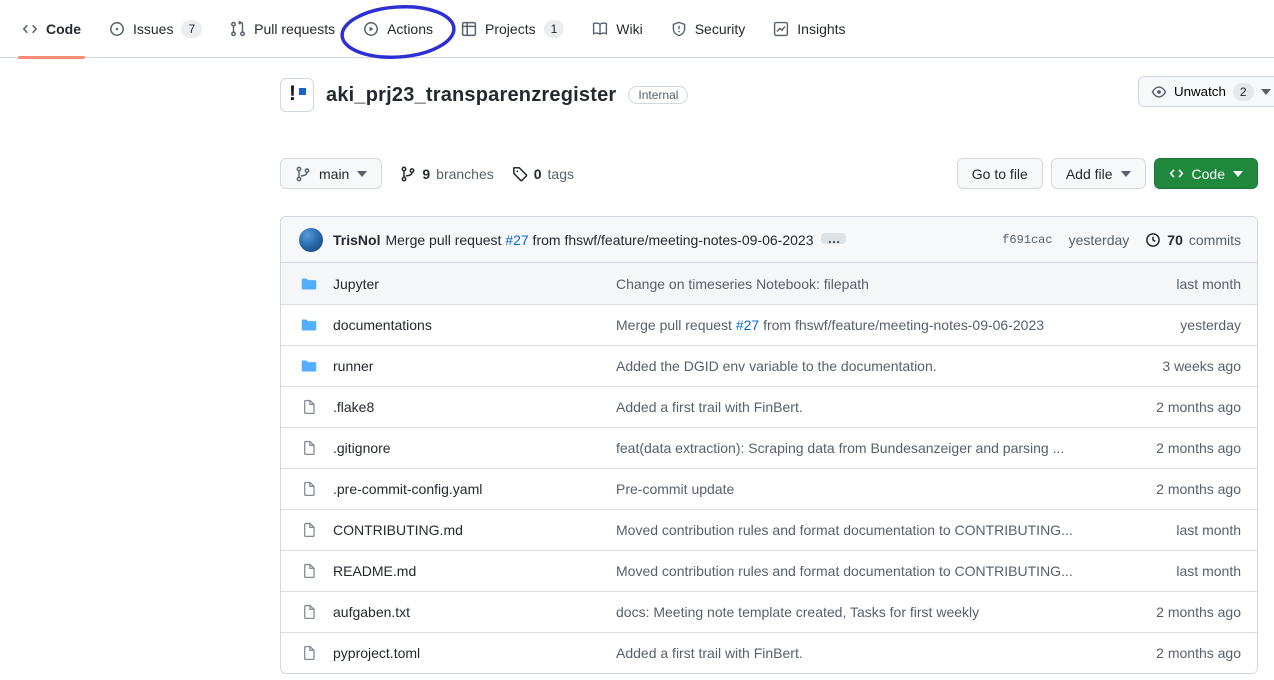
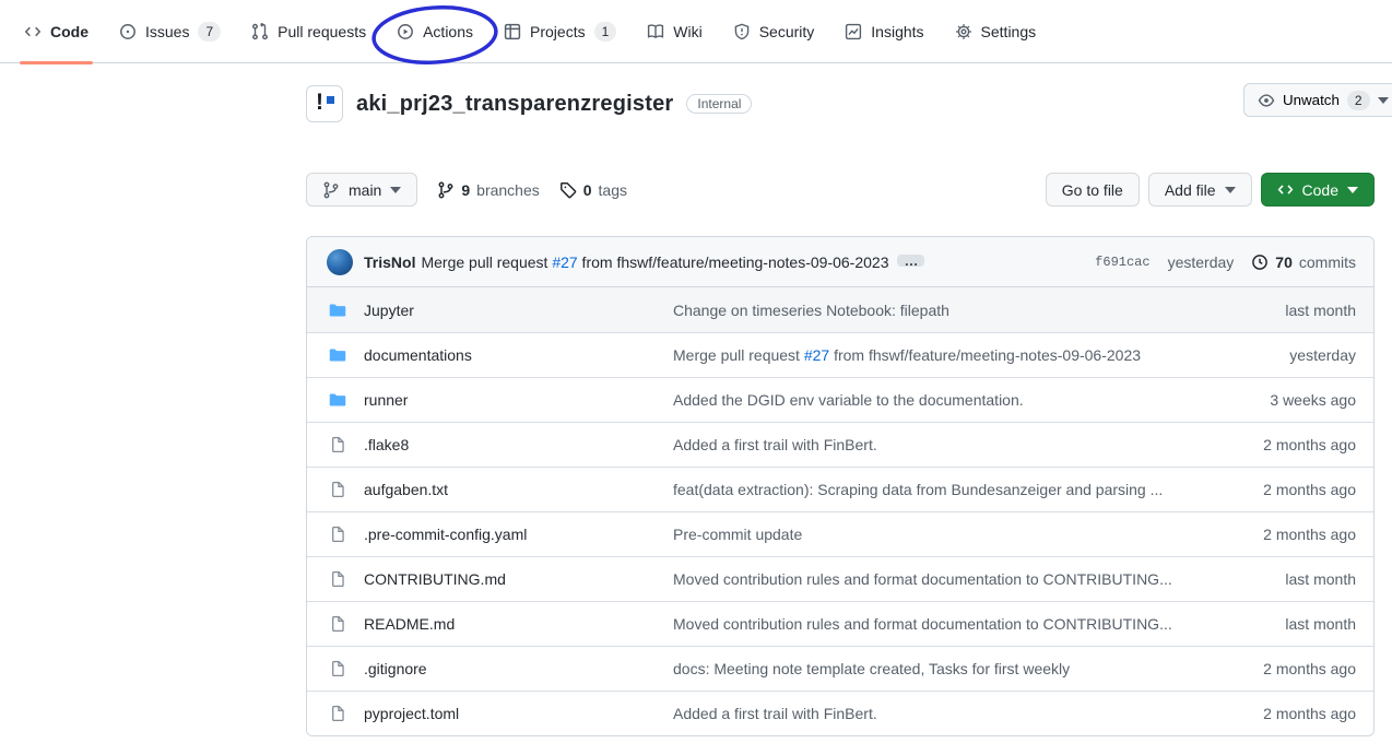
  Code
  Issues
  7
  Pull requests
  Actions
  Projects
  1
  Wiki
  Security
  Insights
+ Settings
  Unwatch
  2
  !
  aki_prj23_transparenzregister
  Internal
  main
  9
  branches
  0
  tags
  Go to file
  Add file
  Code
  TrisNol Merge pull request #27 from fhswf/feature/meeting-notes-09-06-2023 …
  f691cac
  yesterday
  70
  commits
  Jupyter
  Change on timeseries Notebook: filepath
  last month
  documentations
  Merge pull request #27 from fhswf/feature/meeting-notes-09-06-2023
  yesterday
  runner
  Added the DGID env variable to the documentation.
  3 weeks ago
  .flake8
  Added a first trail with FinBert.
  2 months ago
- .gitignore
+ aufgaben.txt
  feat(data extraction): Scraping data from Bundesanzeiger and parsing ...
  2 months ago
  .pre-commit-config.yaml
  Pre-commit update
  2 months ago
  CONTRIBUTING.md
  Moved contribution rules and format documentation to CONTRIBUTING...
  last month
  README.md
  Moved contribution rules and format documentation to CONTRIBUTING...
  last month
- aufgaben.txt
+ .gitignore
  docs: Meeting note template created, Tasks for first weekly
  2 months ago
  pyproject.toml
  Added a first trail with FinBert.
  2 months ago
